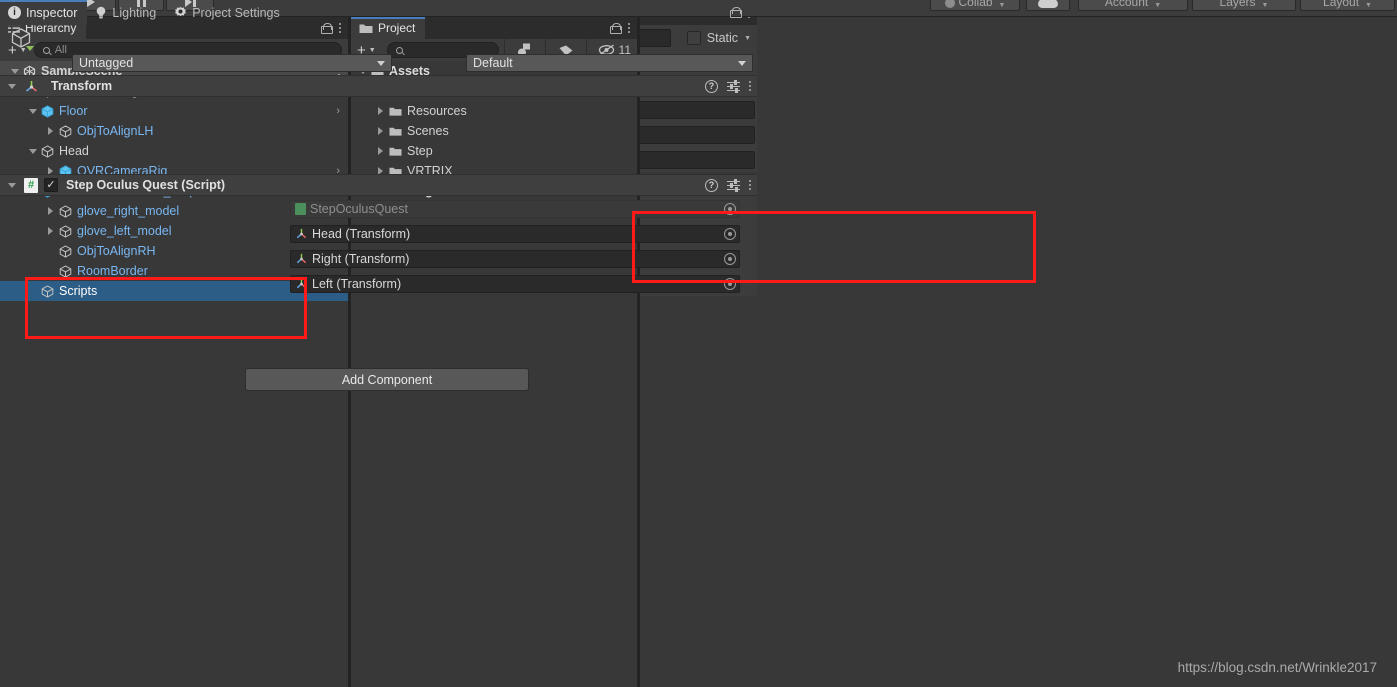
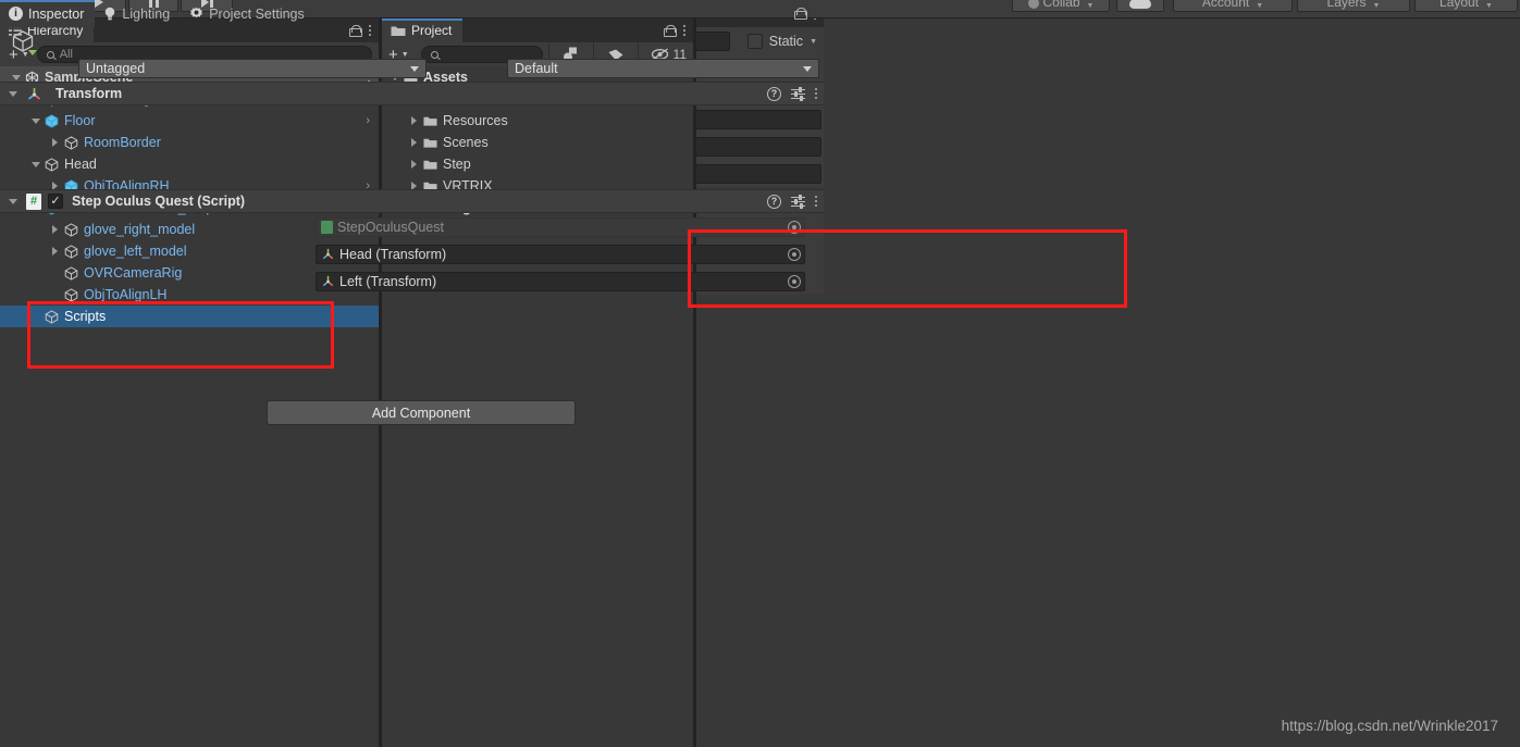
  Collab
  Account
  Layers
  Layout
  Hierarchy
  +
  All
  Floor
  ›
- ObjToAlignLH
+ RoomBorder
  Head
- OVRCameraRig
+ ObjToAlignRH
  ›
  glove_right_model
  glove_left_model
- ObjToAlignRH
+ OVRCameraRig
- RoomBorder
+ ObjToAlignLH
  Scripts
  Project
  +
  11
  Assets
  Resources
  Scenes
  Step
  VRTRIX
  i
  Inspector
  Lighting
  Project Settings
  Static
  Untagged
  Default
  Transform
  ?
  #
  ✓
  Step Oculus Quest (Script)
  ?
  StepOculusQuest
  Head (Transform)
- Right (Transform)
  Left (Transform)
  Add Component
  https://blog.csdn.net/Wrinkle2017
